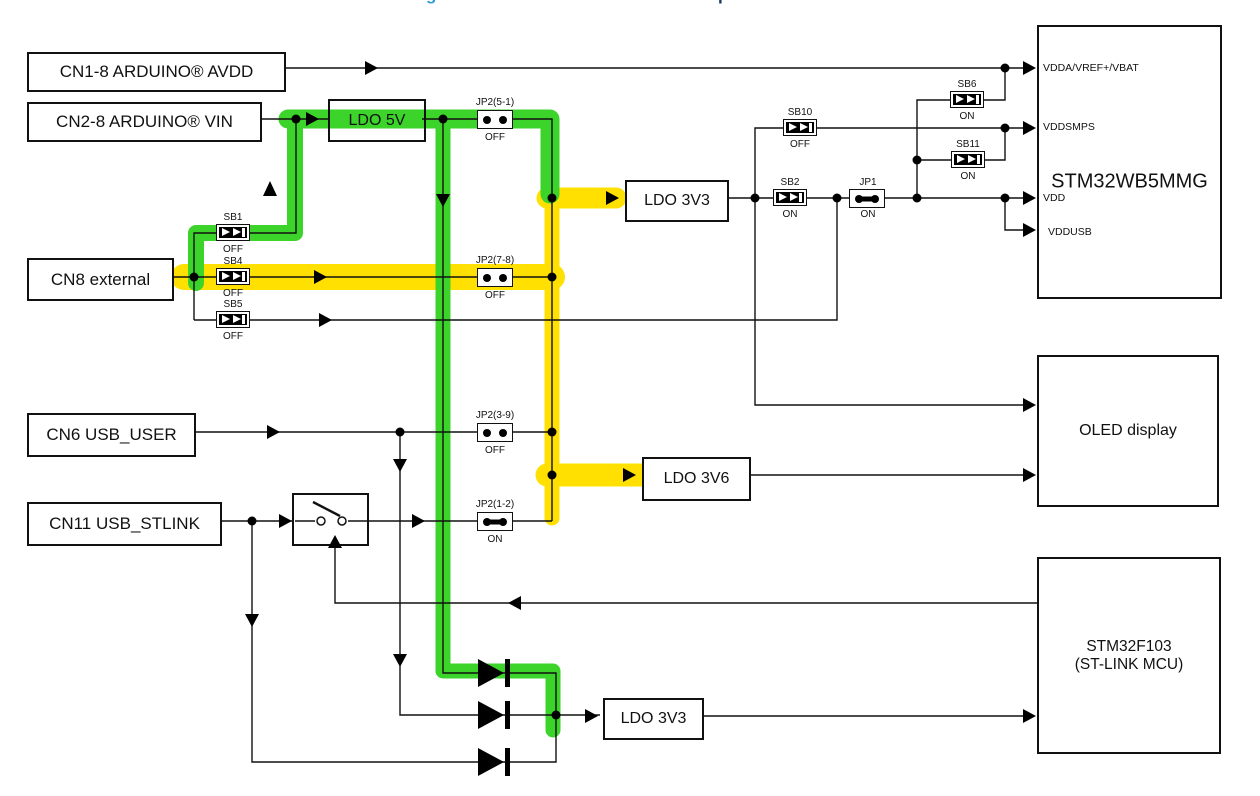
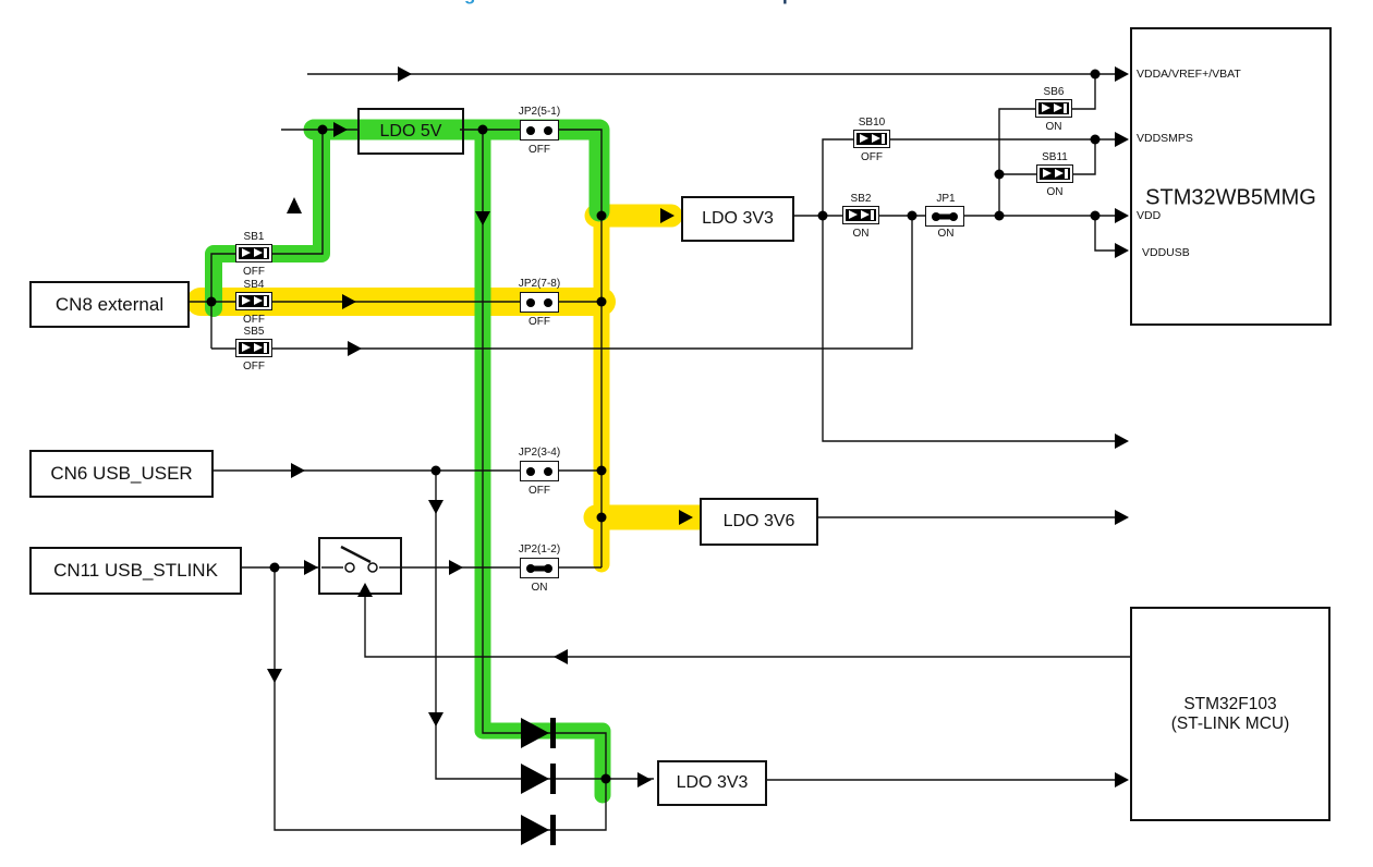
- CN1-8 ARDUINO® AVDD
- CN2-8 ARDUINO® VIN
  CN8 external
  CN6 USB_USER
  CN11 USB_STLINK
  LDO 5V
  LDO 3V3
  LDO 3V6
  LDO 3V3
  STM32WB5MMG
  VDDA/VREF+/VBAT
  VDDSMPS
  VDD
  VDDUSB
- OLED display
  STM32F103
  (ST-LINK MCU)
  SB1
  OFF
  SB4
  OFF
  SB5
  OFF
  SB10
  OFF
  SB2
  ON
  SB6
  ON
  SB11
  ON
  JP2(5-1)
  OFF
  JP2(7-8)
  OFF
- JP2(3-9)
+ JP2(3-4)
  OFF
  JP2(1-2)
  ON
  JP1
  ON
